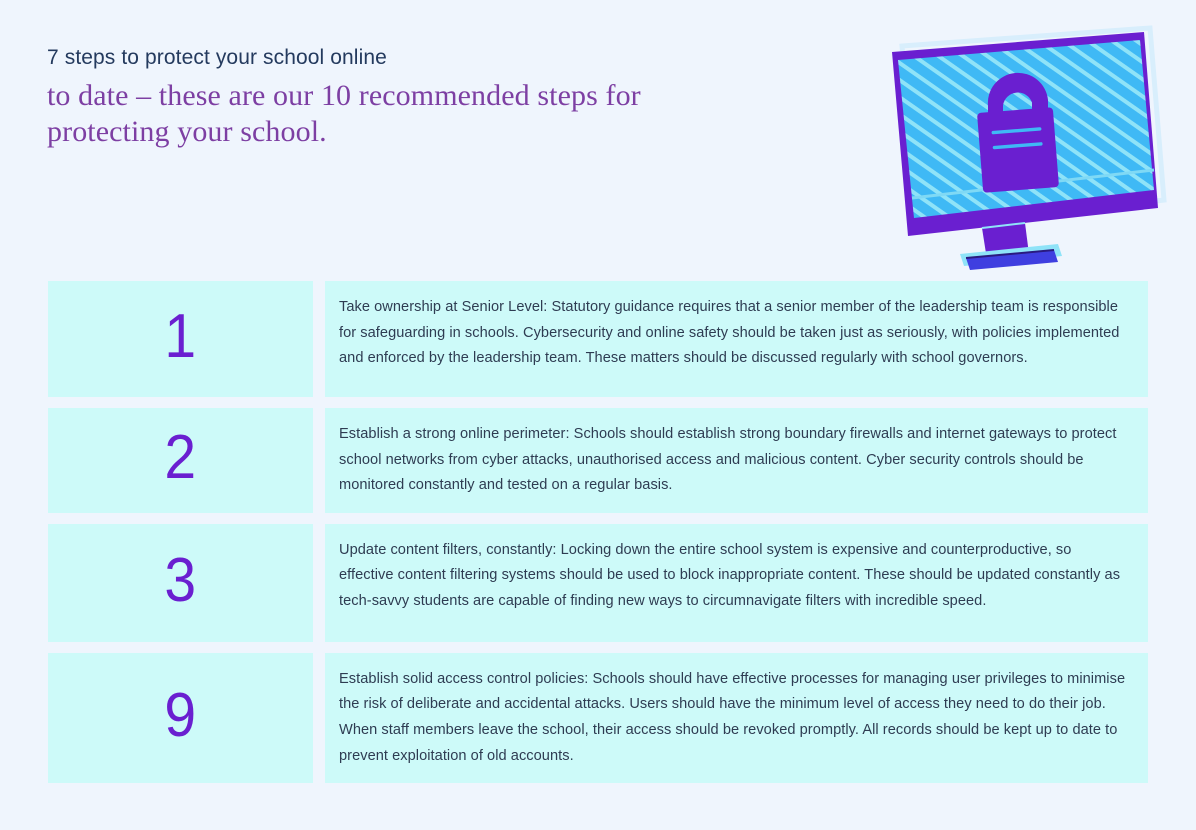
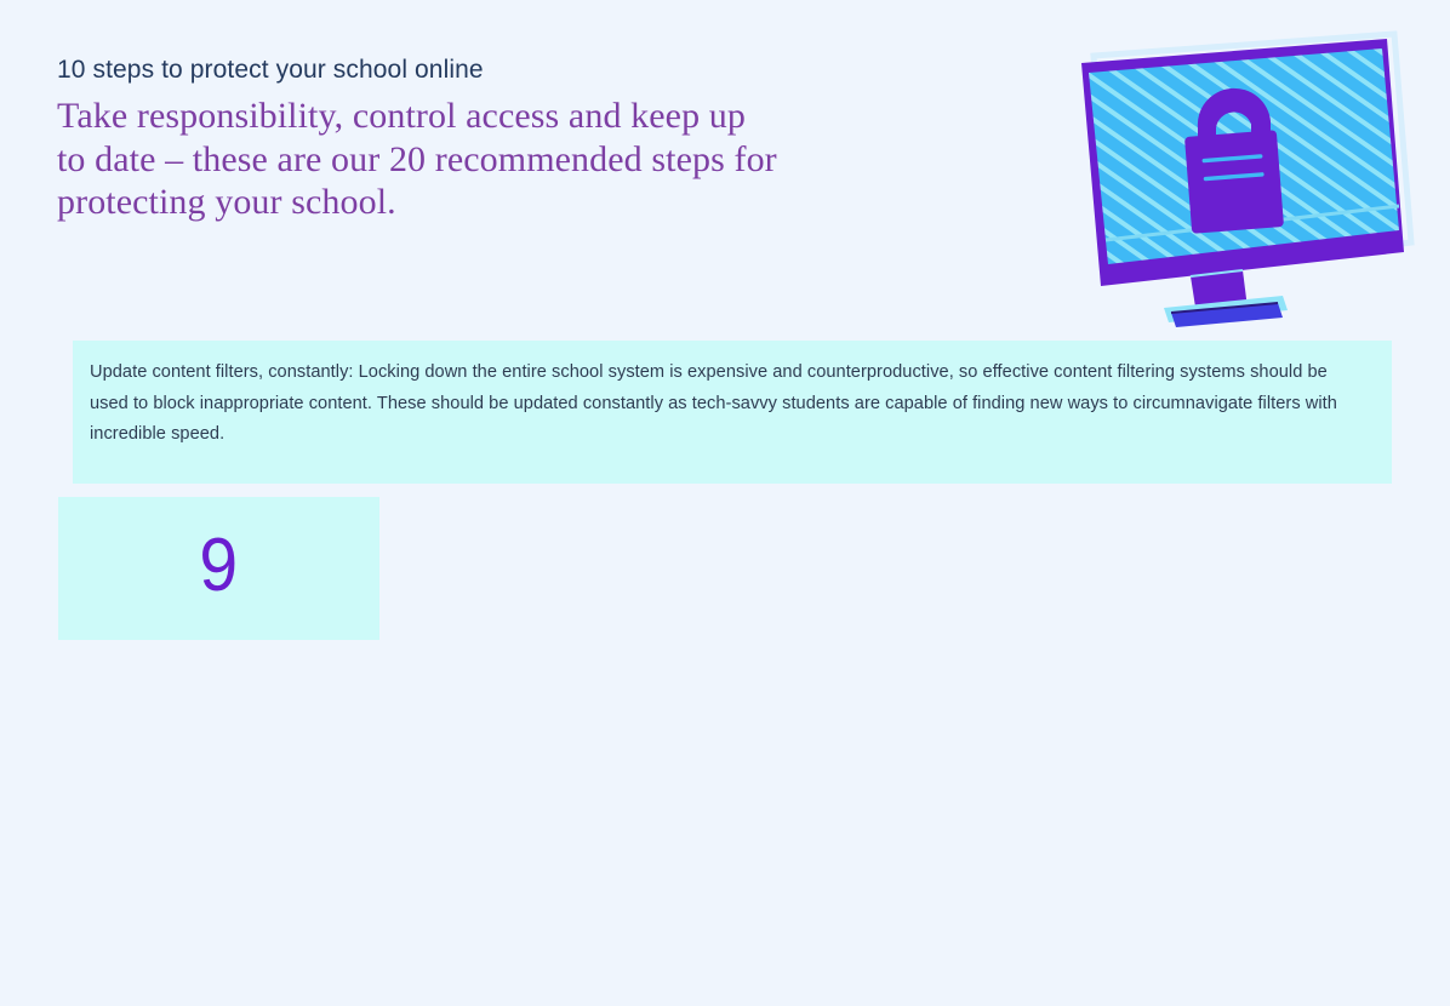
- 7 steps to protect your school online
+ 10 steps to protect your school online
+ Take responsibility, control access and keep up
- to date – these are our 10 recommended steps for
+ to date – these are our 20 recommended steps for
  protecting your school.
- 1
- Take ownership at Senior Level: Statutory guidance requires that a senior member of the leadership team is responsible for safeguarding in schools. Cybersecurity and online safety should be taken just as seriously, with policies implemented and enforced by the leadership team. These matters should be discussed regularly with school governors.
- 2
- Establish a strong online perimeter: Schools should establish strong boundary firewalls and internet gateways to protect school networks from cyber attacks, unauthorised access and malicious content. Cyber security controls should be monitored constantly and tested on a regular basis.
- 3
  Update content filters, constantly: Locking down the entire school system is expensive and counterproductive, so effective content filtering systems should be used to block inappropriate content. These should be updated constantly as tech-savvy students are capable of finding new ways to circumnavigate filters with incredible speed.
  9
- Establish solid access control policies: Schools should have effective processes for managing user privileges to minimise the risk of deliberate and accidental attacks. Users should have the minimum level of access they need to do their job. When staff members leave the school, their access should be revoked promptly. All records should be kept up to date to prevent exploitation of old accounts.
